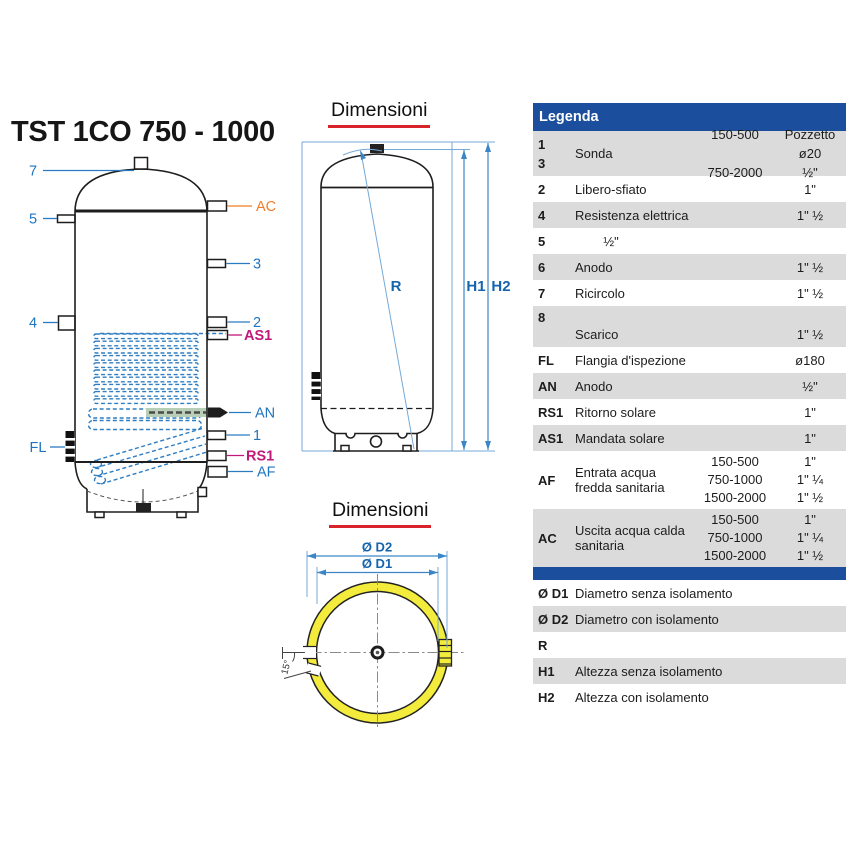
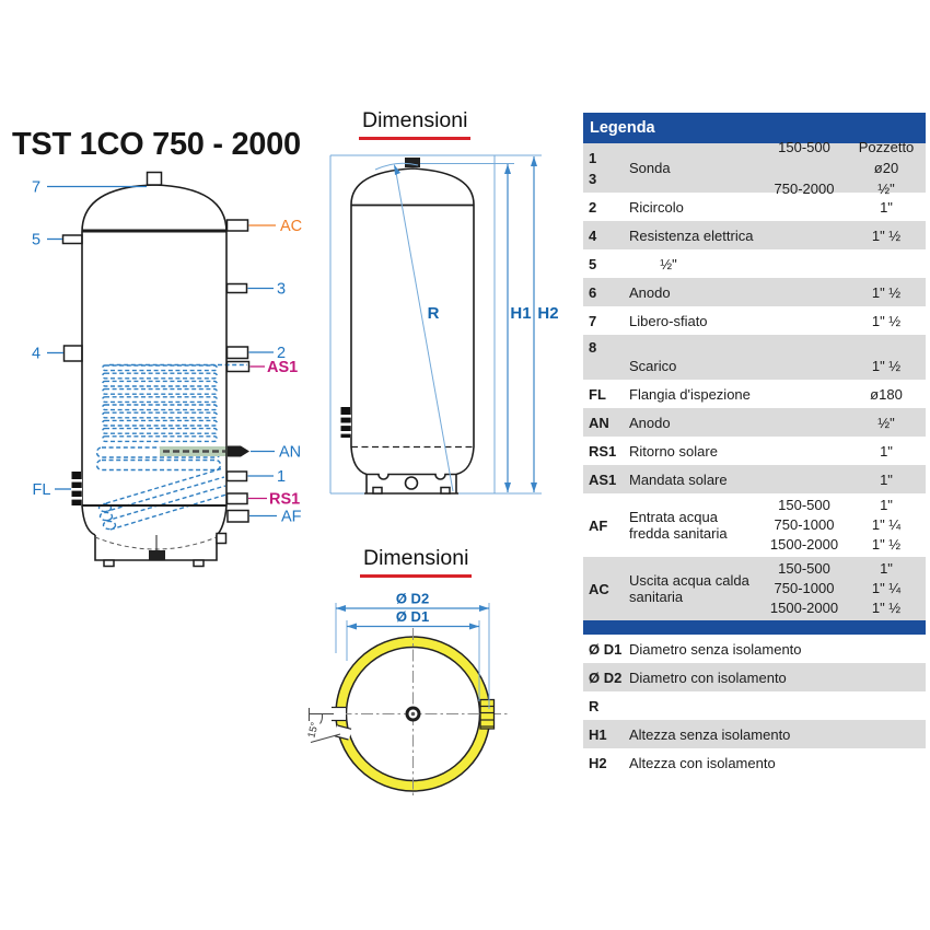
  7
  5
  4
  FL
  AC
  3
  2
  AS1
  AN
  1
  RS1
  AF
  R
  H1
  H2
  Ø D2
  Ø D1
- TST 1CO 750 - 1000
+ TST 1CO 750 - 2000
  Dimensioni
  Dimensioni
  Legenda
  1
  3
  Sonda
  150-500
  Pozzetto ø20
  750-2000
  ½"
  2
- Libero-sfiato
+ Ricircolo
  1"
  4
  Resistenza elettrica
  1" ½
  5
  ½"
  6
  Anodo
  1" ½
  7
- Ricircolo
+ Libero-sfiato
  1" ½
  8
  Scarico
  1" ½
  FL
  Flangia d'ispezione
  ø180
  AN
  Anodo
  ½"
  RS1
  Ritorno solare
  1"
  AS1
  Mandata solare
  1"
  AF
  Entrata acqua fredda sanitaria
  150-500
  1"
  750-1000
  1" ¼
  1500-2000
  1" ½
  AC
  Uscita acqua calda sanitaria
  150-500
  1"
  750-1000
  1" ¼
  1500-2000
  1" ½
  Ø D1
  Diametro senza isolamento
  Ø D2
  Diametro con isolamento
  R
  H1
  Altezza senza isolamento
  H2
  Altezza con isolamento
